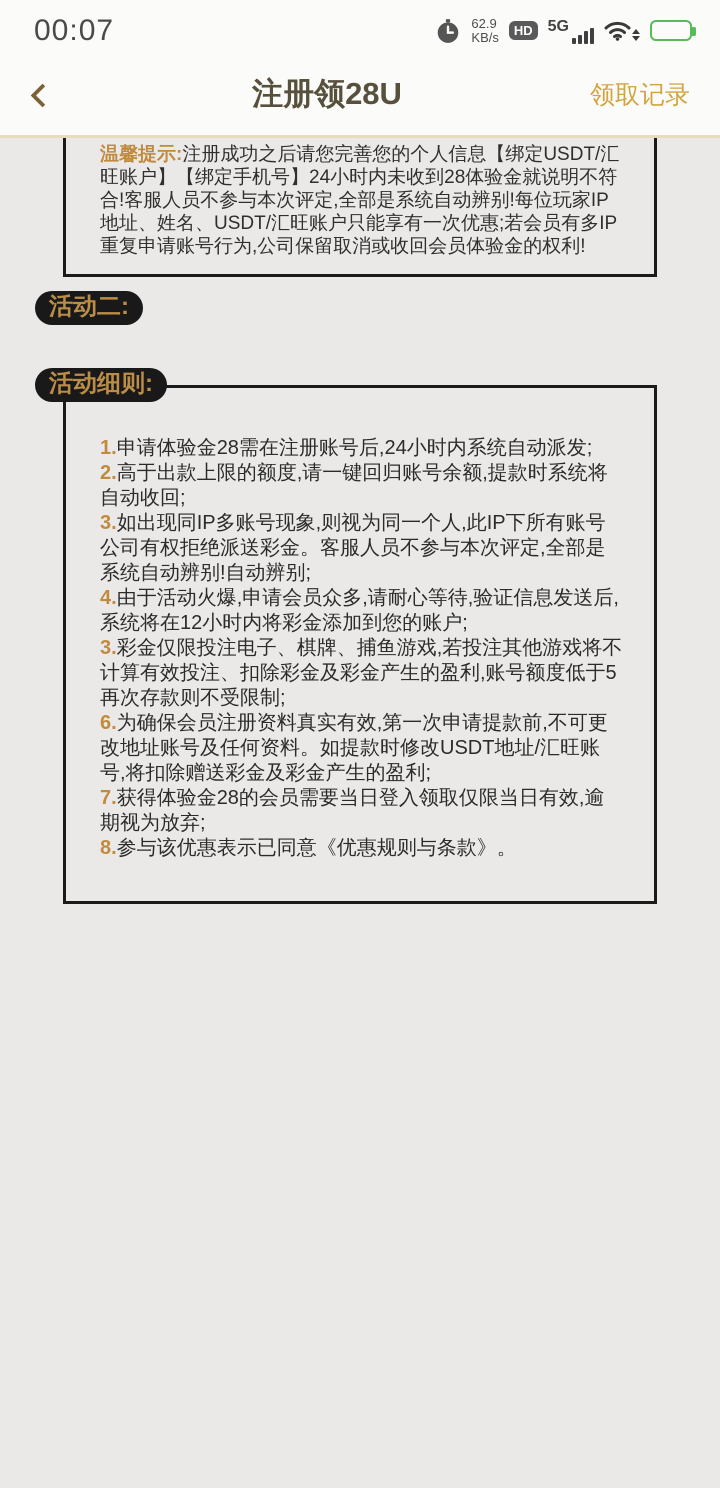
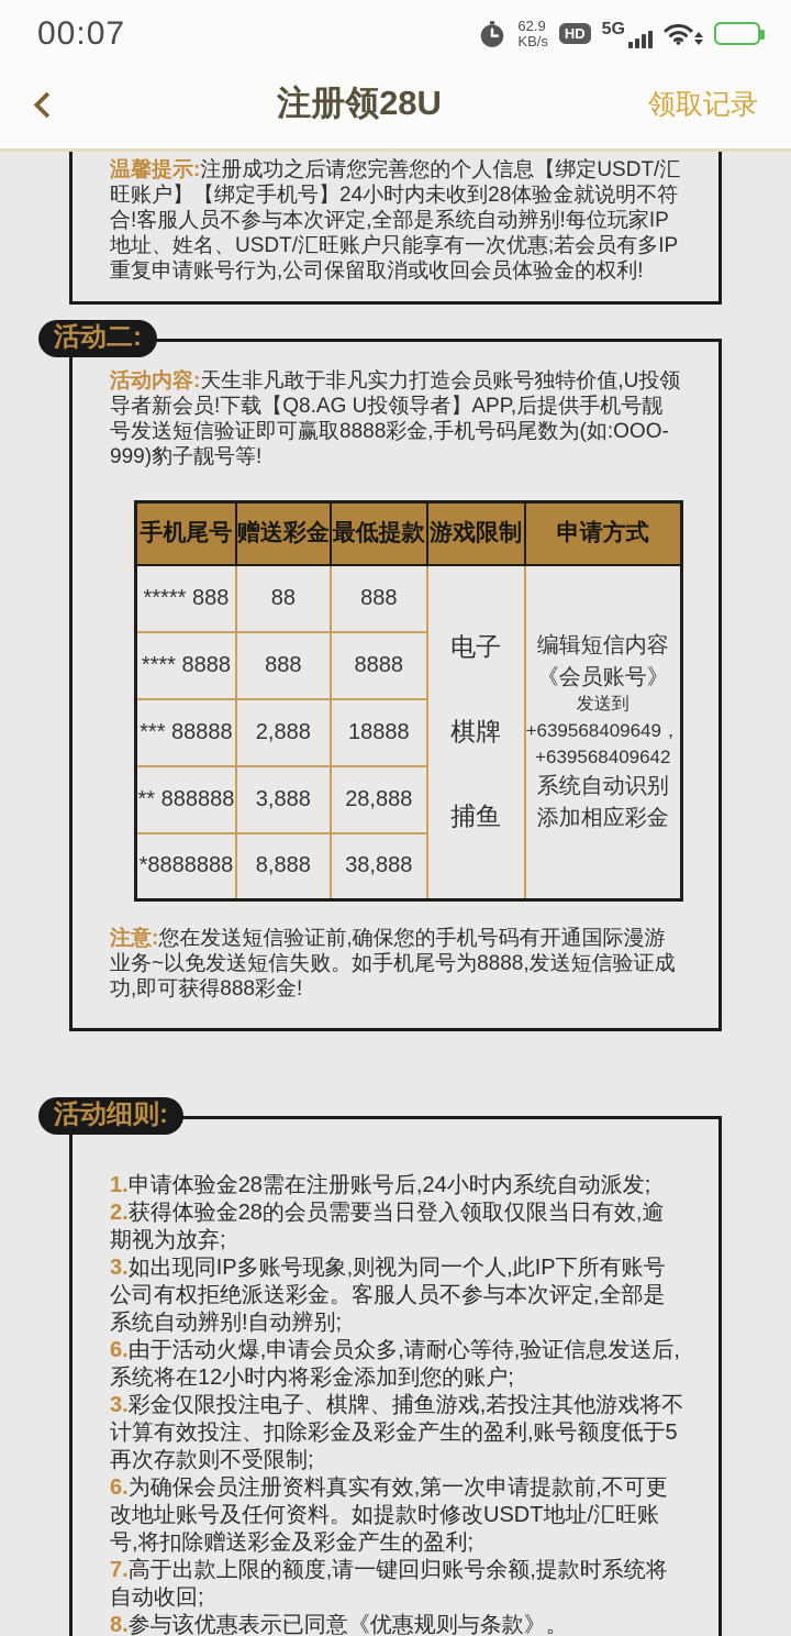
  00:07
  62.9
  KB/s
  HD
  5G
  注册领28U
  领取记录
  温馨提示:注册成功之后请您完善您的个人信息【绑定USDT/汇旺账户】【绑定手机号】24小时内未收到28体验金就说明不符合!客服人员不参与本次评定,全部是系统自动辨别!每位玩家IP地址、姓名、USDT/汇旺账户只能享有一次优惠;若会员有多IP重复申请账号行为,公司保留取消或收回会员体验金的权利!
  活动二:
+ 活动内容:天生非凡敢于非凡实力打造会员账号独特价值,U投领导者新会员!下载【Q8.AG U投领导者】APP,后提供手机号靓号发送短信验证即可赢取8888彩金,手机号码尾数为(如:OOO-999)豹子靓号等!
+ 手机尾号	赠送彩金	最低提款	游戏限制	申请方式
+ ***** 888	88	888	电子 棋牌 捕鱼	编辑短信内容 《会员账号》 发送到 +639568409649， +639568409642 系统自动识别 添加相应彩金
+ **** 8888	888	8888
+ *** 88888	2,888	18888
+ ** 888888	3,888	28,888
+ *8888888	8,888	38,888
+ 注意:您在发送短信验证前,确保您的手机号码有开通国际漫游业务~以免发送短信失败。如手机尾号为8888,发送短信验证成功,即可获得888彩金!
  活动细则:
  1.申请体验金28需在注册账号后,24小时内系统自动派发;
- 2.高于出款上限的额度,请一键回归账号余额,提款时系统将自动收回;
+ 2.获得体验金28的会员需要当日登入领取仅限当日有效,逾期视为放弃;
  3.如出现同IP多账号现象,则视为同一个人,此IP下所有账号公司有权拒绝派送彩金。客服人员不参与本次评定,全部是系统自动辨别!自动辨别;
- 4.由于活动火爆,申请会员众多,请耐心等待,验证信息发送后,系统将在12小时内将彩金添加到您的账户;
+ 6.由于活动火爆,申请会员众多,请耐心等待,验证信息发送后,系统将在12小时内将彩金添加到您的账户;
  3.彩金仅限投注电子、棋牌、捕鱼游戏,若投注其他游戏将不计算有效投注、扣除彩金及彩金产生的盈利,账号额度低于5再次存款则不受限制;
  6.为确保会员注册资料真实有效,第一次申请提款前,不可更改地址账号及任何资料。如提款时修改USDT地址/汇旺账号,将扣除赠送彩金及彩金产生的盈利;
- 7.获得体验金28的会员需要当日登入领取仅限当日有效,逾期视为放弃;
+ 7.高于出款上限的额度,请一键回归账号余额,提款时系统将自动收回;
  8.参与该优惠表示已同意《优惠规则与条款》。
